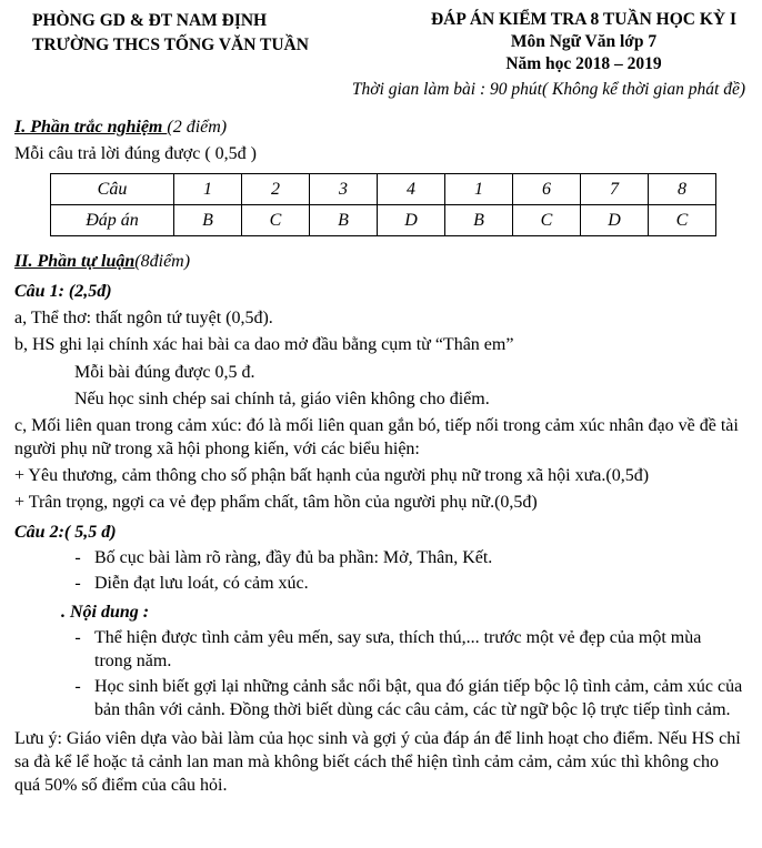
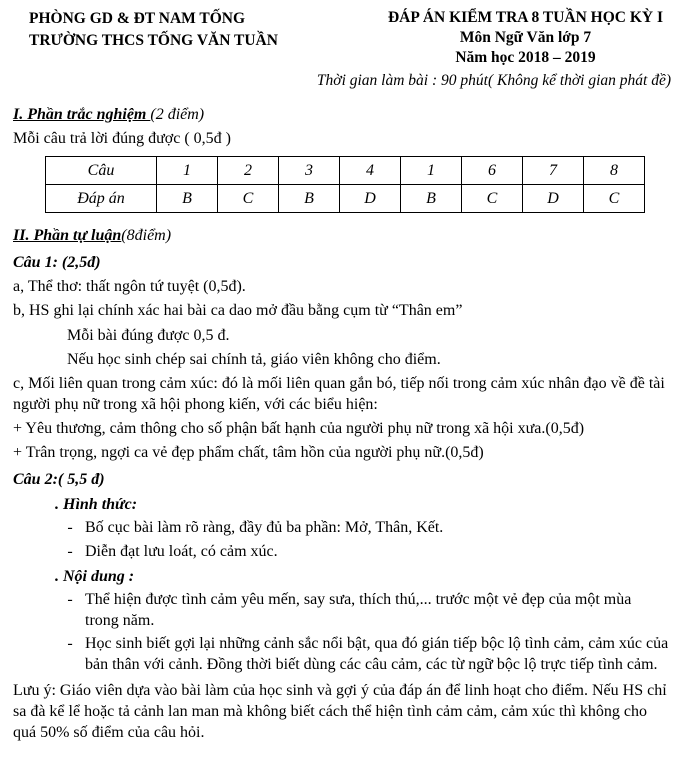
- PHÒNG GD & ĐT NAM ĐỊNH
+ PHÒNG GD & ĐT NAM TỐNG
  TRƯỜNG THCS TỐNG VĂN TUẦN
  ĐÁP ÁN KIỂM TRA 8 TUẦN HỌC KỲ I
  Môn Ngữ Văn lớp 7
  Năm học 2018 – 2019
  Thời gian làm bài : 90 phút( Không kể thời gian phát đề)
  I. Phần trắc nghiệm (2 điểm)
  Mỗi câu trả lời đúng được ( 0,5đ )
  Câu	1	2	3	4	1	6	7	8
  Đáp án	B	C	B	D	B	C	D	C
  II. Phần tự luận(8điểm)
  Câu 1: (2,5đ)
  a, Thể thơ: thất ngôn tứ tuyệt (0,5đ).
  b, HS ghi lại chính xác hai bài ca dao mở đầu bằng cụm từ “Thân em”
  Mỗi bài đúng được 0,5 đ.
  Nếu học sinh chép sai chính tả, giáo viên không cho điểm.
  c, Mối liên quan trong cảm xúc: đó là mối liên quan gắn bó, tiếp nối trong cảm xúc nhân đạo về đề tài người phụ nữ trong xã hội phong kiến, với các biểu hiện:
  + Yêu thương, cảm thông cho số phận bất hạnh của người phụ nữ trong xã hội xưa.(0,5đ)
  + Trân trọng, ngợi ca vẻ đẹp phẩm chất, tâm hồn của người phụ nữ.(0,5đ)
  Câu 2:( 5,5 đ)
+ . Hình thức:
  -
  Bố cục bài làm rõ ràng, đầy đủ ba phần: Mở, Thân, Kết.
  -
  Diễn đạt lưu loát, có cảm xúc.
  . Nội dung :
  -
  Thể hiện được tình cảm yêu mến, say sưa, thích thú,... trước một vẻ đẹp của một mùa trong năm.
  -
  Học sinh biết gợi lại những cảnh sắc nổi bật, qua đó gián tiếp bộc lộ tình cảm, cảm xúc của bản thân với cảnh. Đồng thời biết dùng các câu cảm, các từ ngữ bộc lộ trực tiếp tình cảm.
  Lưu ý: Giáo viên dựa vào bài làm của học sinh và gợi ý của đáp án để linh hoạt cho điểm. Nếu HS chỉ sa đà kể lể hoặc tả cảnh lan man mà không biết cách thể hiện tình cảm cảm, cảm xúc thì không cho quá 50% số điểm của câu hỏi.
